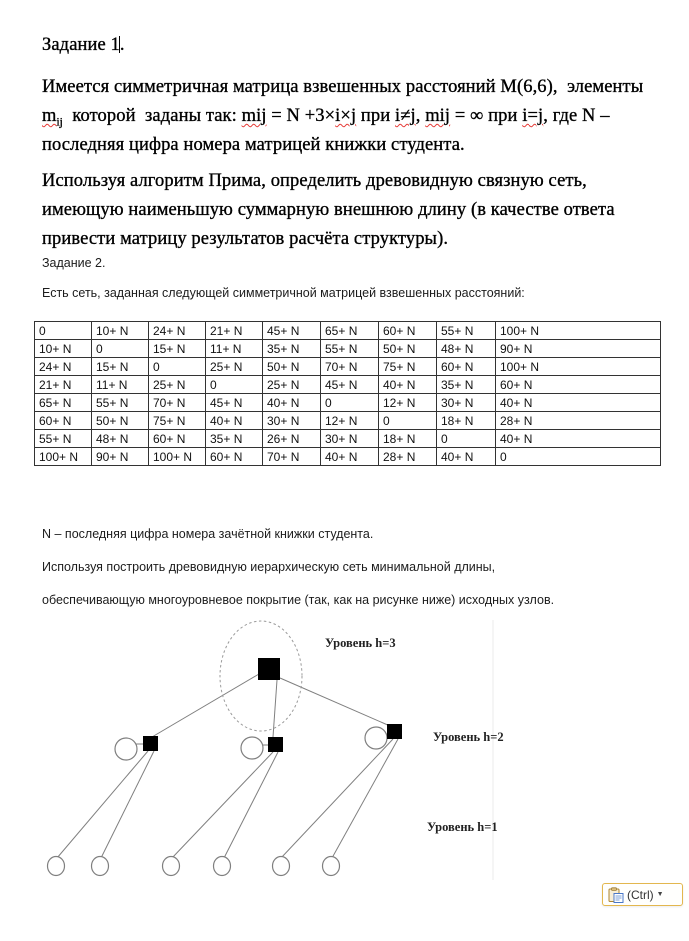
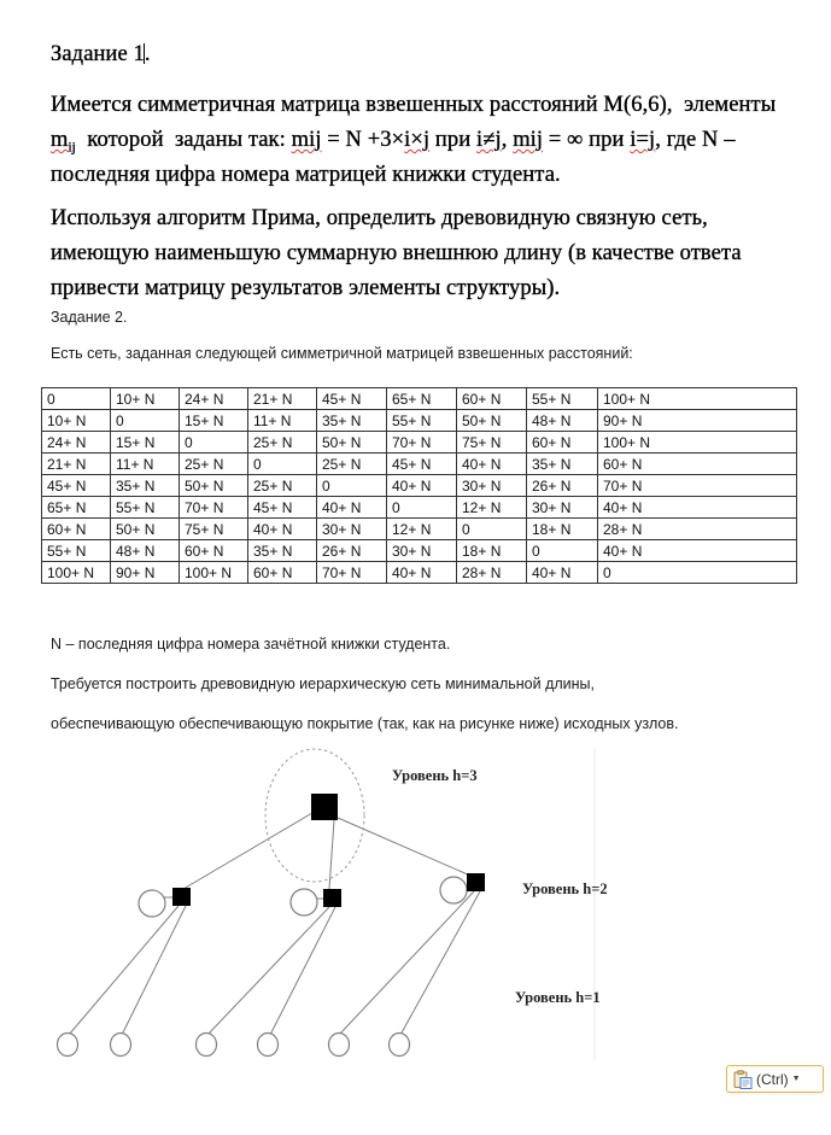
  Задание 1.
  Имеется симметричная матрица взвешенных расстояний М(6,6), элементы
  mij которой заданы так: mij = N +3×i×j при i≠j, mij = ∞ при i=j, где N –
  последняя цифра номера матрицей книжки студента.
  Используя алгоритм Прима, определить древовидную связную сеть,
  имеющую наименьшую суммарную внешнюю длину (в качестве ответа
- привести матрицу результатов расчёта структуры).
+ привести матрицу результатов элементы структуры).
  Задание 2.
  Есть сеть, заданная следующей симметричной матрицей взвешенных расстояний:
  0	10+ N	24+ N	21+ N	45+ N	65+ N	60+ N	55+ N	100+ N
  10+ N	0	15+ N	11+ N	35+ N	55+ N	50+ N	48+ N	90+ N
  24+ N	15+ N	0	25+ N	50+ N	70+ N	75+ N	60+ N	100+ N
  21+ N	11+ N	25+ N	0	25+ N	45+ N	40+ N	35+ N	60+ N
+ 45+ N	35+ N	50+ N	25+ N	0	40+ N	30+ N	26+ N	70+ N
  65+ N	55+ N	70+ N	45+ N	40+ N	0	12+ N	30+ N	40+ N
  60+ N	50+ N	75+ N	40+ N	30+ N	12+ N	0	18+ N	28+ N
  55+ N	48+ N	60+ N	35+ N	26+ N	30+ N	18+ N	0	40+ N
  100+ N	90+ N	100+ N	60+ N	70+ N	40+ N	28+ N	40+ N	0
  N – последняя цифра номера зачётной книжки студента.
- Используя построить древовидную иерархическую сеть минимальной длины,
+ Требуется построить древовидную иерархическую сеть минимальной длины,
- обеспечивающую многоуровневое покрытие (так, как на рисунке ниже) исходных узлов.
+ обеспечивающую обеспечивающую покрытие (так, как на рисунке ниже) исходных узлов.
  Уровень h=3
  Уровень h=2
  Уровень h=1
  (Ctrl)
